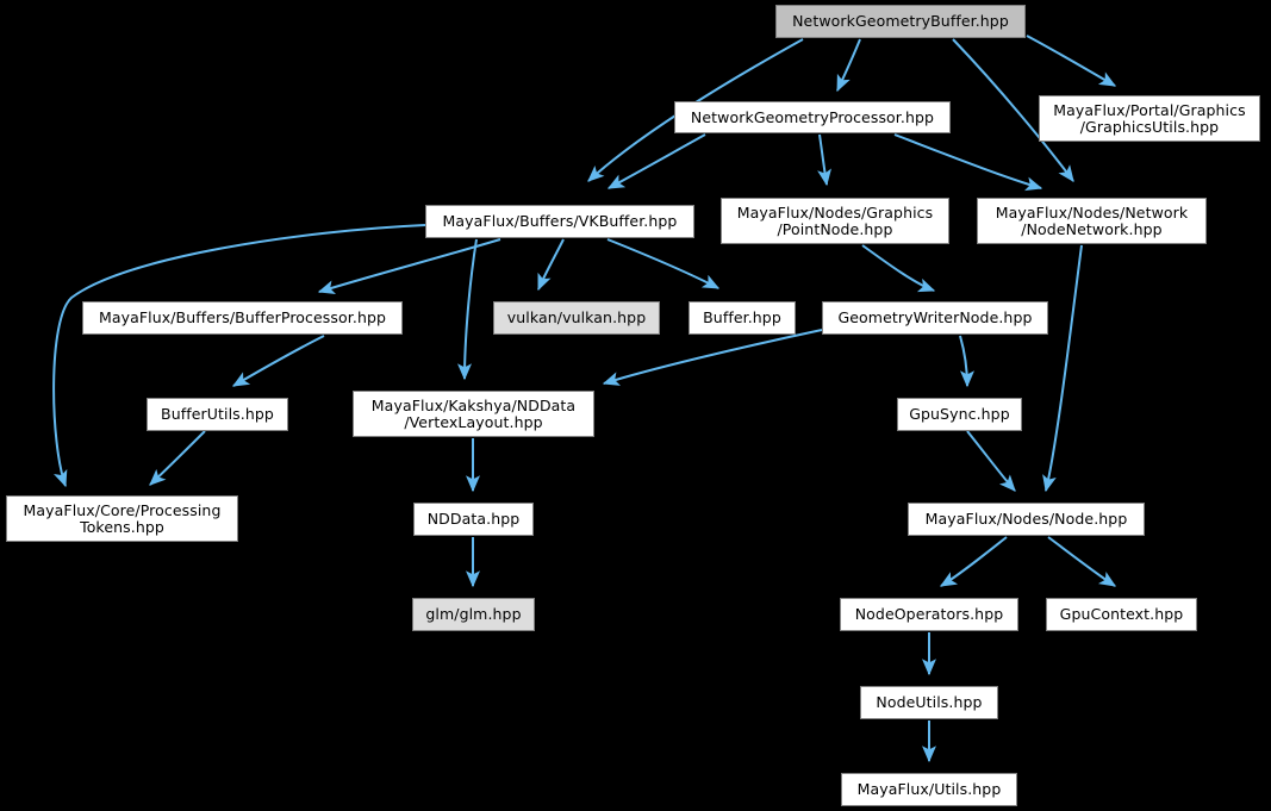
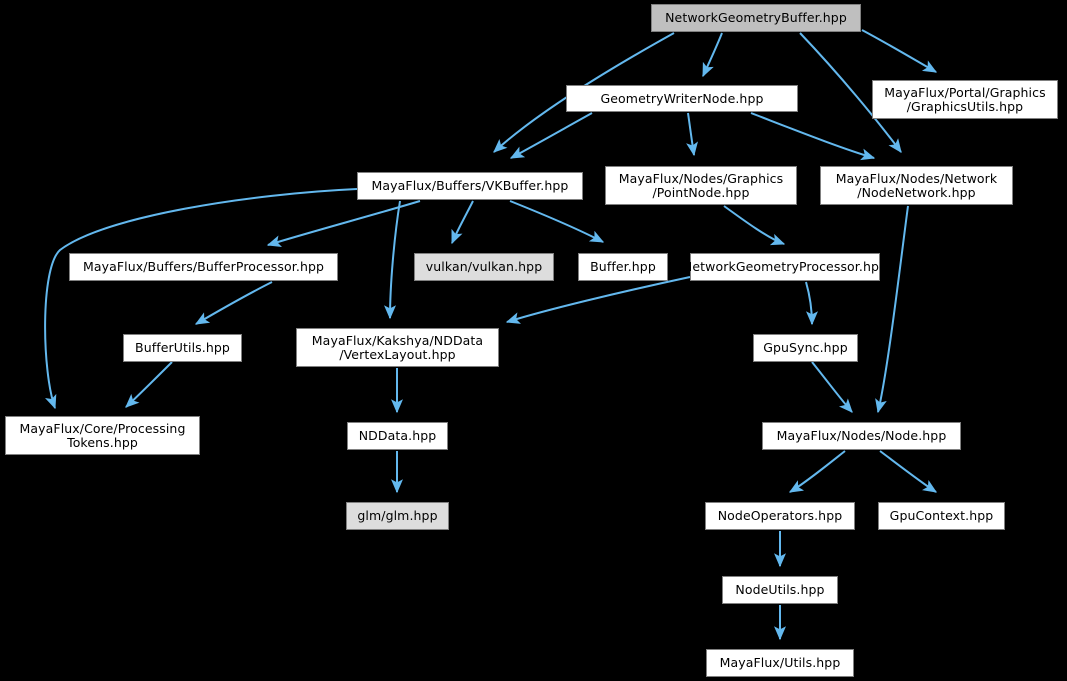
  NetworkGeometryBuffer.hpp
- NetworkGeometryProcessor.hpp
+ GeometryWriterNode.hpp
  MayaFlux/Portal/Graphics
  /GraphicsUtils.hpp
  MayaFlux/Buffers/VKBuffer.hpp
  MayaFlux/Nodes/Graphics
  /PointNode.hpp
  MayaFlux/Nodes/Network
  /NodeNetwork.hpp
  MayaFlux/Buffers/BufferProcessor.hpp
  vulkan/vulkan.hpp
  Buffer.hpp
- GeometryWriterNode.hpp
+ NetworkGeometryProcessor.hpp
  BufferUtils.hpp
  MayaFlux/Kakshya/NDData
  /VertexLayout.hpp
  GpuSync.hpp
  MayaFlux/Core/Processing
  Tokens.hpp
  NDData.hpp
  MayaFlux/Nodes/Node.hpp
  glm/glm.hpp
  NodeOperators.hpp
  GpuContext.hpp
  NodeUtils.hpp
  MayaFlux/Utils.hpp
